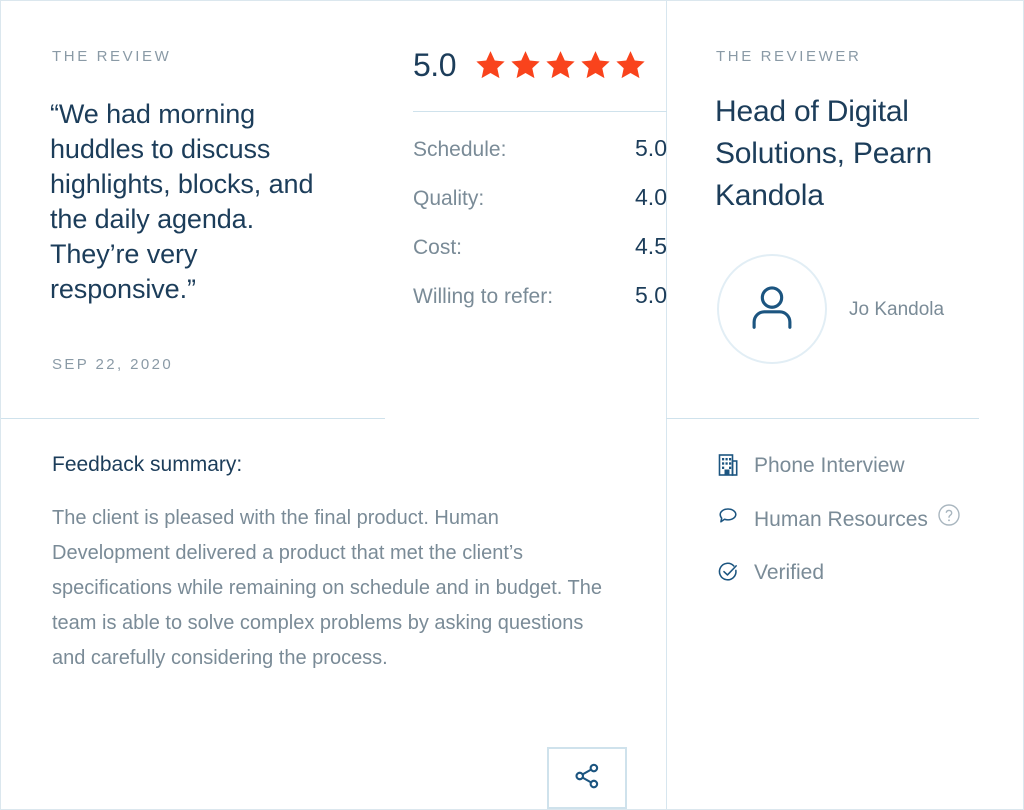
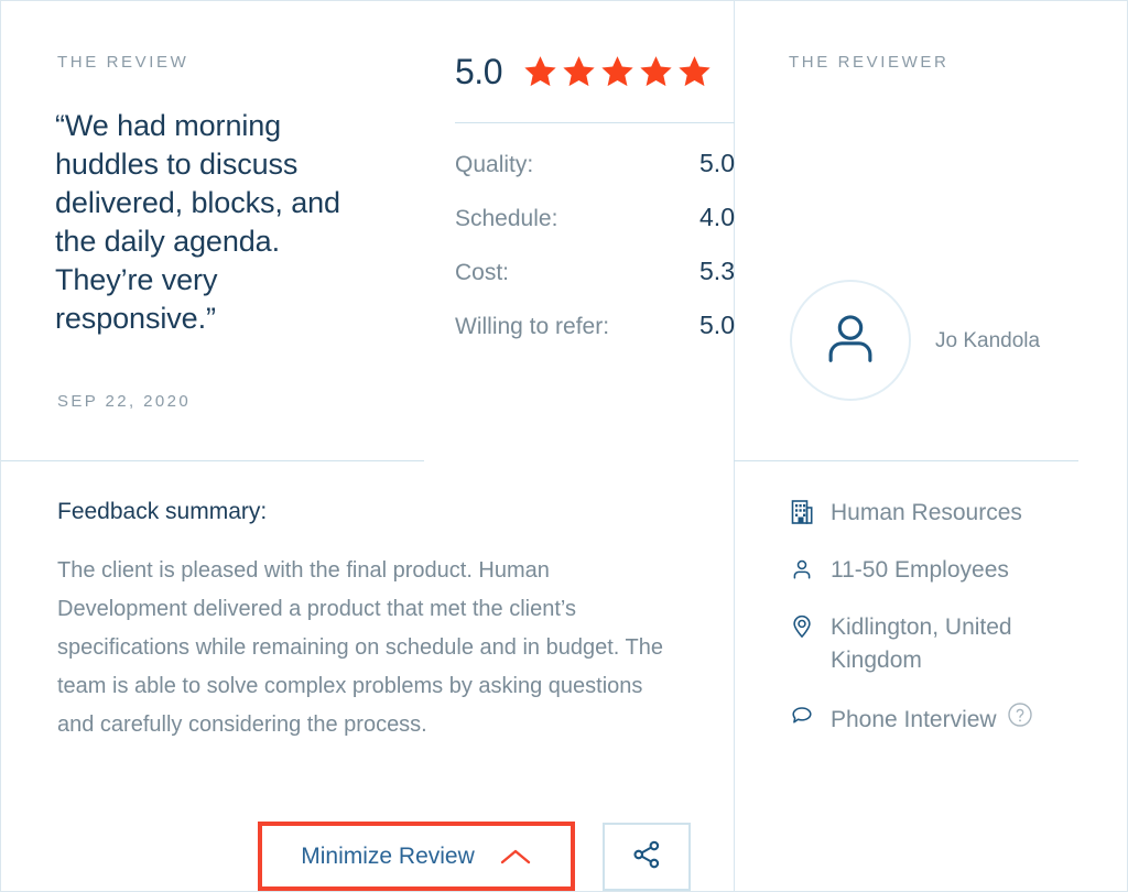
  THE REVIEW
- “We had morning huddles to discuss highlights, blocks, and the daily agenda. They’re very responsive.”
+ “We had morning huddles to discuss delivered, blocks, and the daily agenda. They’re very responsive.”
  SEP 22, 2020
  5.0
- Schedule:
+ Quality:
  5.0
- Quality:
+ Schedule:
  4.0
  Cost:
- 4.5
+ 5.3
  Willing to refer:
  5.0
  Feedback summary:
  The client is pleased with the final product. Human Development delivered a product that met the client’s specifications while remaining on schedule and in budget. The team is able to solve complex problems by asking questions and carefully considering the process.
+ Minimize Review
  THE REVIEWER
- Head of Digital Solutions, Pearn Kandola
  Jo Kandola
- Phone Interview
+ Human Resources
+ 11-50 Employees
+ Kidlington, United Kingdom
- Human Resources
+ Phone Interview
- Verified
